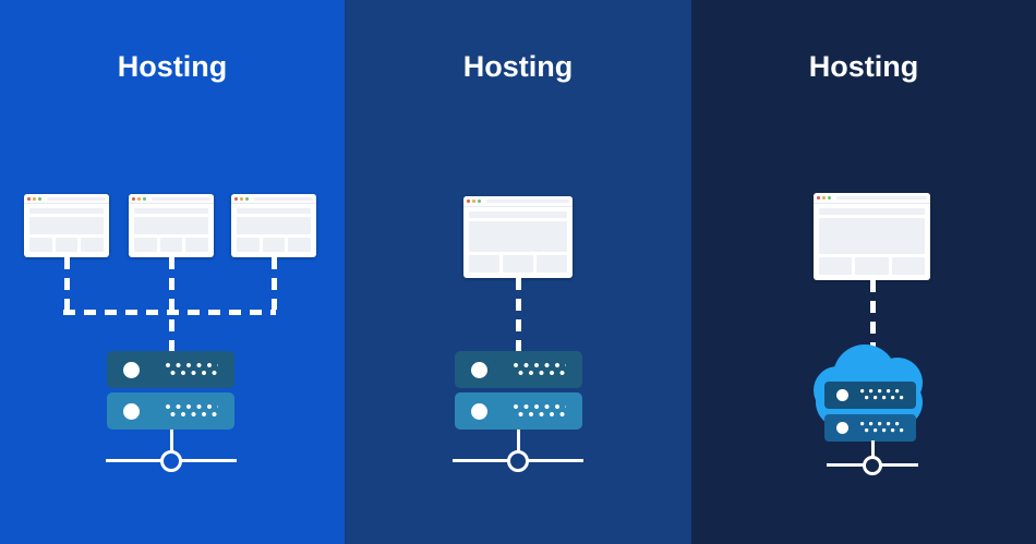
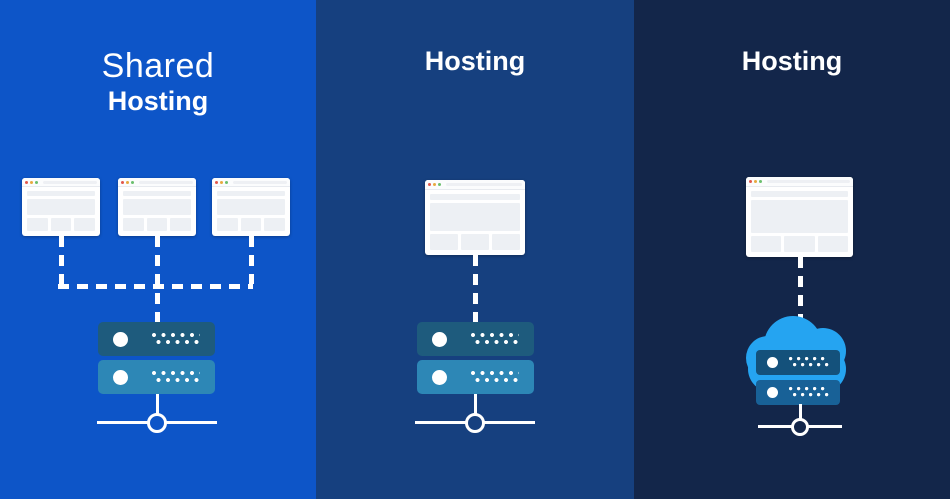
+ Shared
  Hosting
  Hosting
  Hosting
